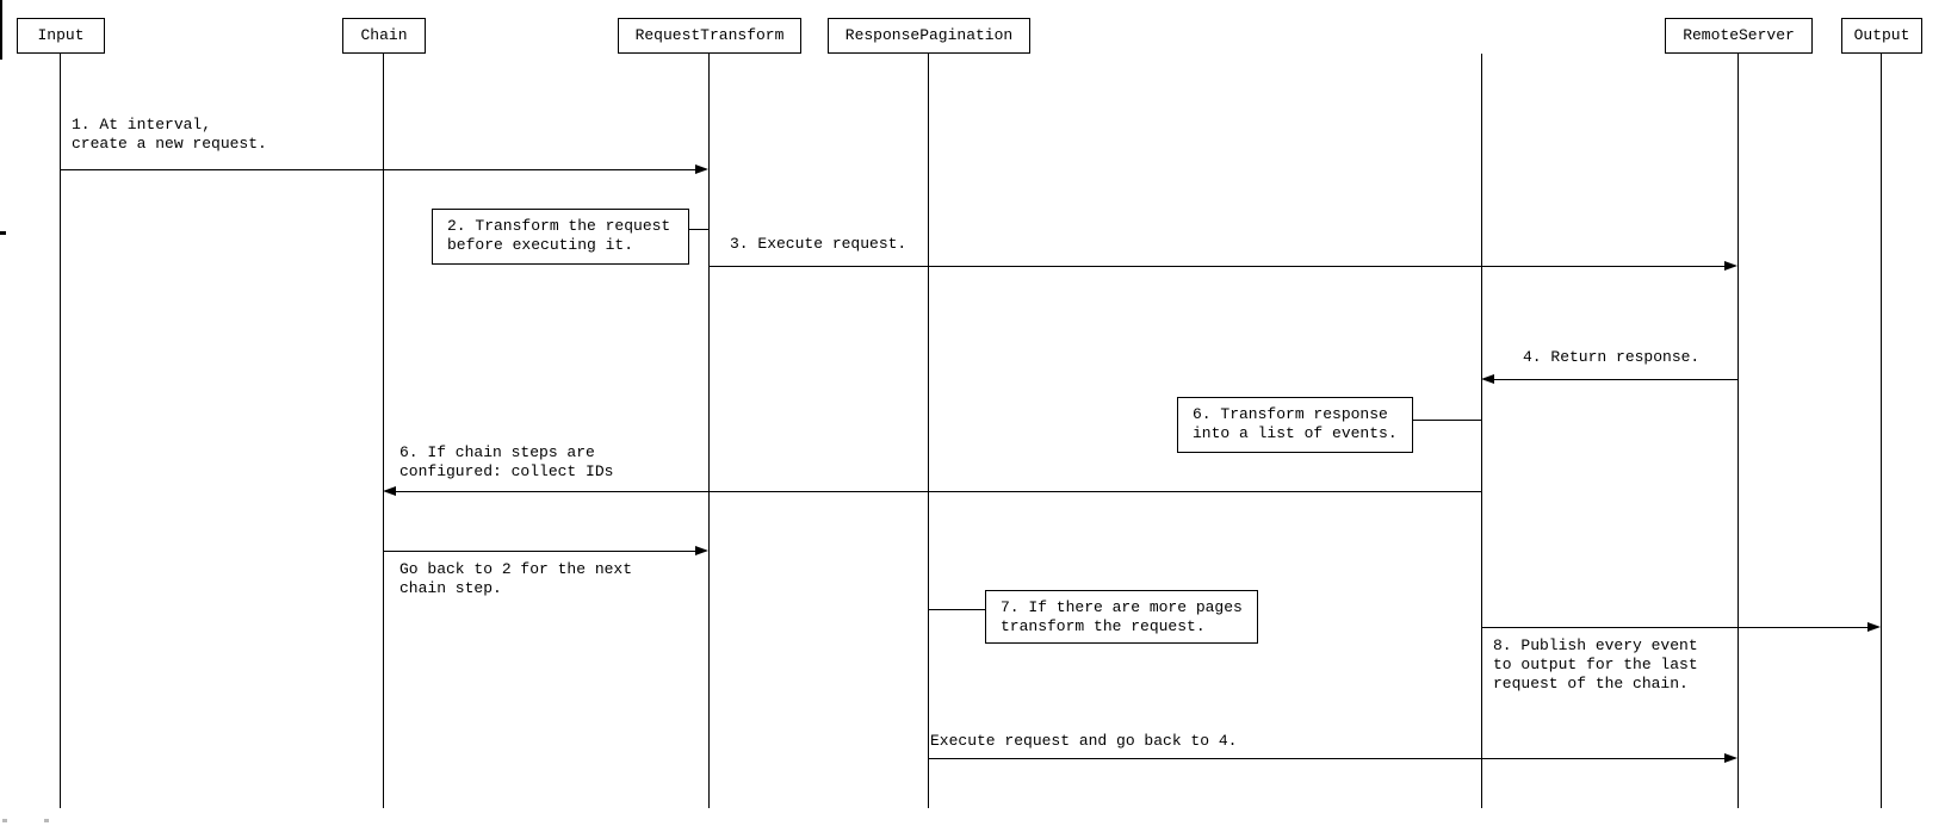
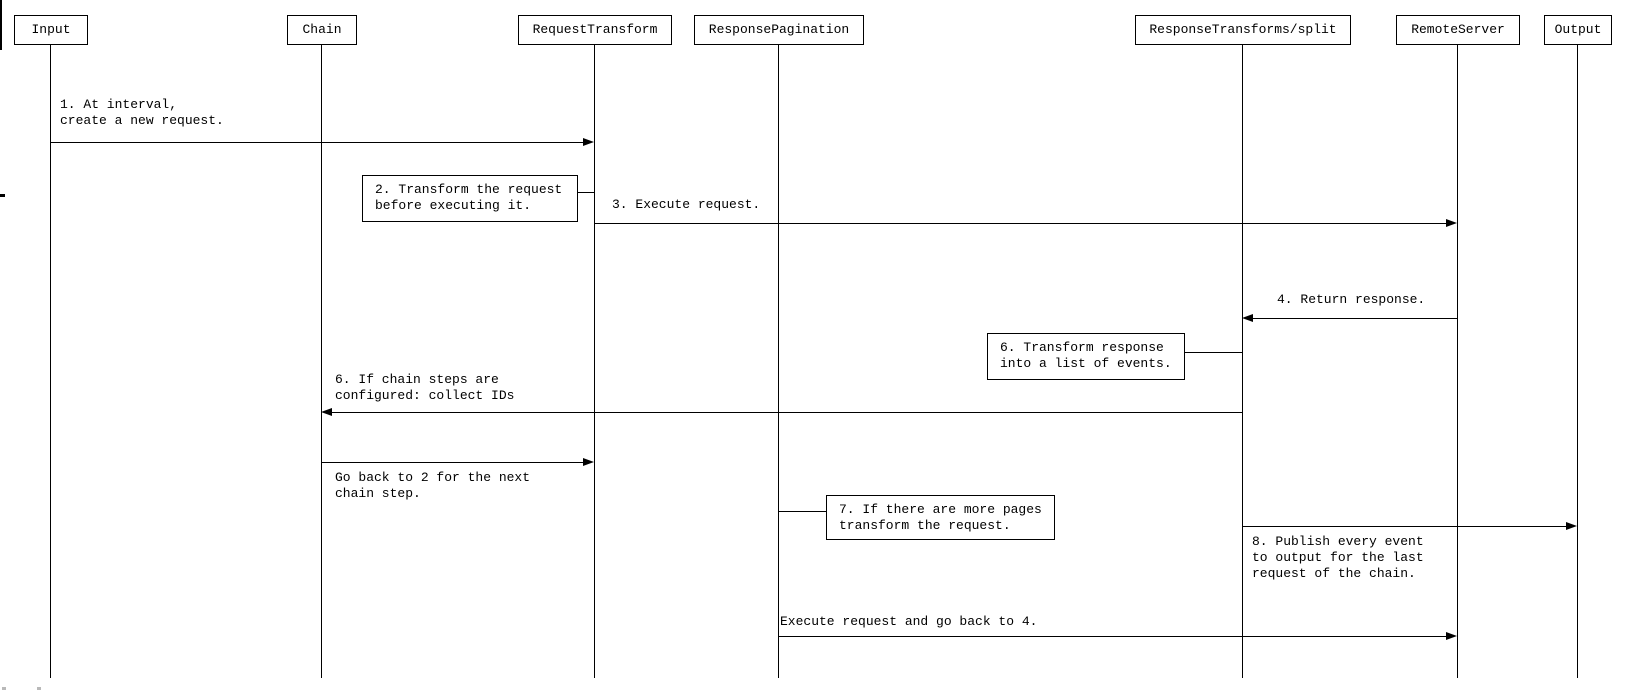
  Input
  Chain
  RequestTransform
  ResponsePagination
+ ResponseTransforms/split
  RemoteServer
  Output
  1. At interval,
  create a new request.
  2. Transform the request
  before executing it.
  3. Execute request.
  4. Return response.
  6. Transform response
  into a list of events.
  6. If chain steps are
  configured: collect IDs
  Go back to 2 for the next
  chain step.
  7. If there are more pages
  transform the request.
  8. Publish every event
  to output for the last
  request of the chain.
  Execute request and go back to 4.
